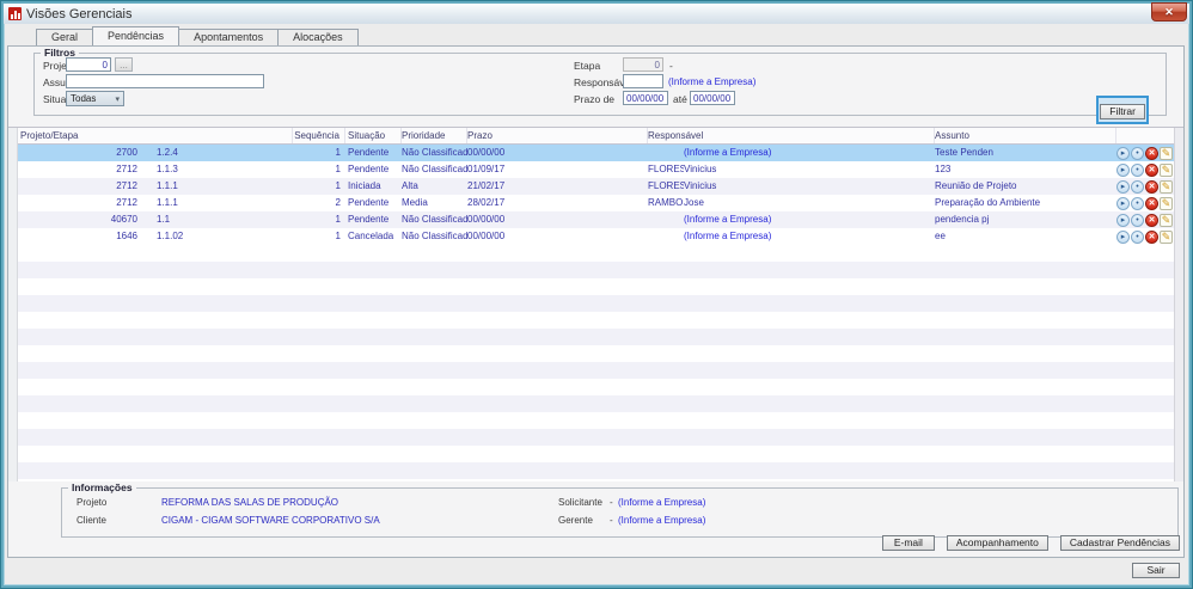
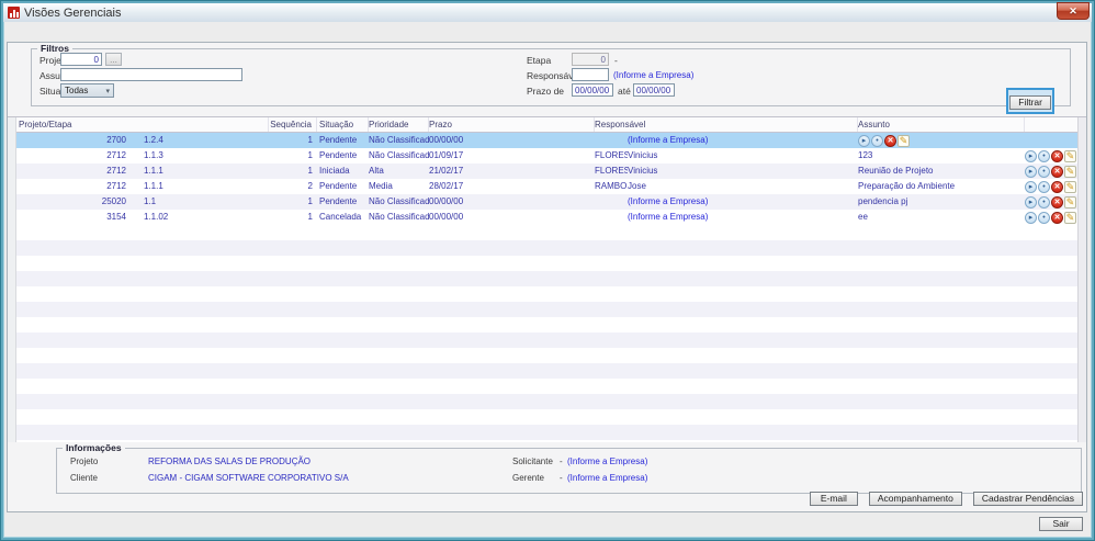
  Visões Gerenciais
  ✕
- Geral
- Pendências
- Apontamentos
- Alocações
  Filtros
  Proje
  0
  ...
  Todas
  Etapa
  0
  -
  Responsá
  (Informe a Empresa)
  Prazo de
  00/00/00
  até
  00/00/00
  Filtrar
  Projeto/Etapa
  Sequência
  Situação
  Prioridade
  Prazo
  Responsável
  Assunto
  2700
  1.2.4
  1
  Pendente
  Não Classificad
  00/00/00
  (Informe a Empresa)
- Teste Penden
  ✎
  2712
  1.1.3
  1
  Pendente
  Não Classificad
  01/09/17
  FLORES
  Vinicius
  123
  ✎
  2712
  1.1.1
  1
  Iniciada
  Alta
  21/02/17
  FLORES
  Vinicius
  Reunião de Projeto
  ✎
  2712
  1.1.1
  2
  Pendente
  Media
  28/02/17
  RAMBO
  Jose
  Preparação do Ambiente
  ✎
- 40670
+ 25020
  1.1
  1
  Pendente
  Não Classificad
  00/00/00
  (Informe a Empresa)
  pendencia pj
  ✎
- 1646
+ 3154
  1.1.02
  1
  Cancelada
  Não Classificad
  00/00/00
  (Informe a Empresa)
  ee
  ✎
  Informações
  Projeto
  REFORMA DAS SALAS DE PRODUÇÃO
  Cliente
  CIGAM - CIGAM SOFTWARE CORPORATIVO S/A
  Solicitante
  -
  (Informe a Empresa)
  Gerente
  -
  (Informe a Empresa)
  E-mail
  Acompanhamento
  Cadastrar Pendências
  Sair
